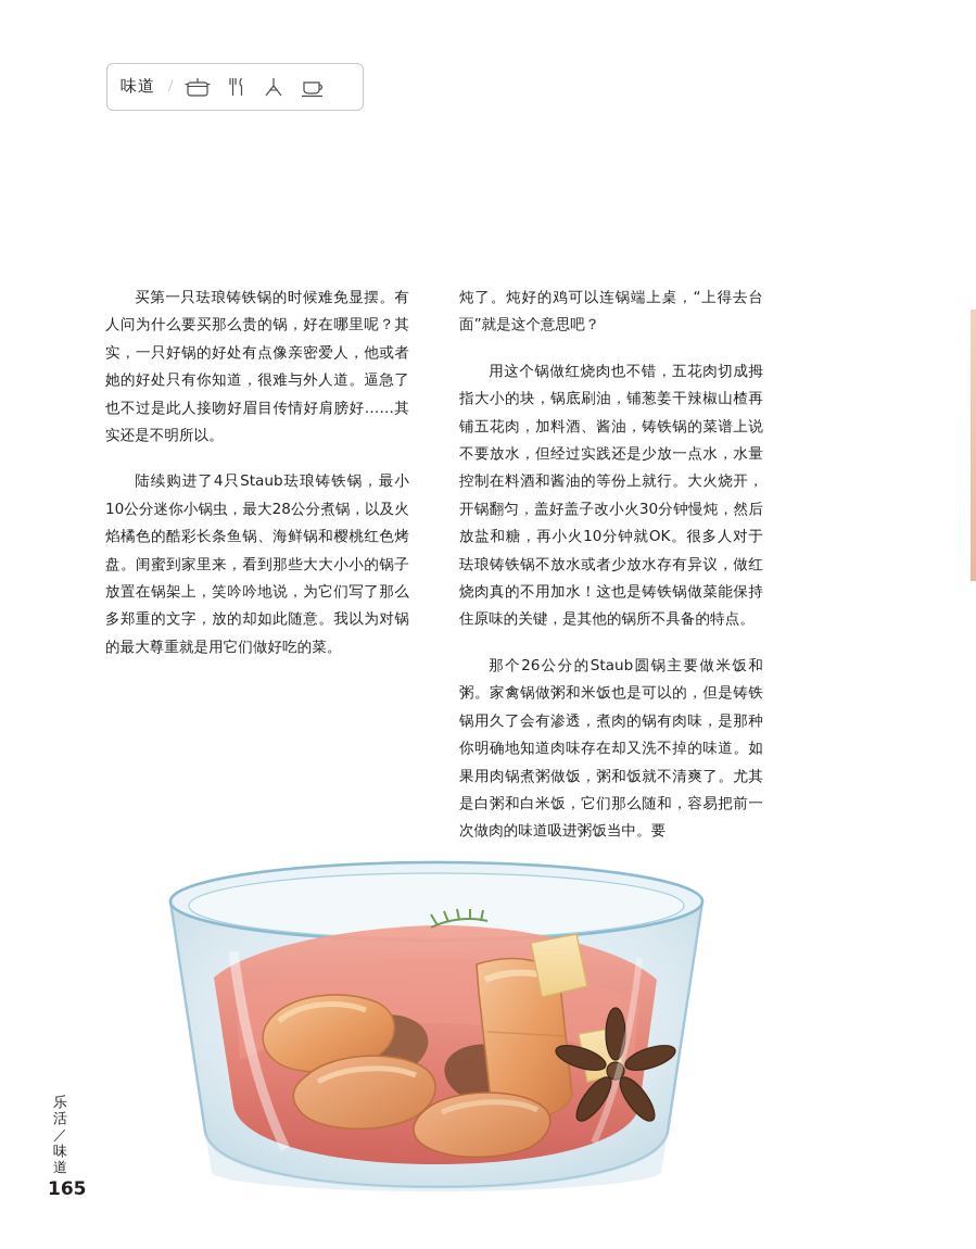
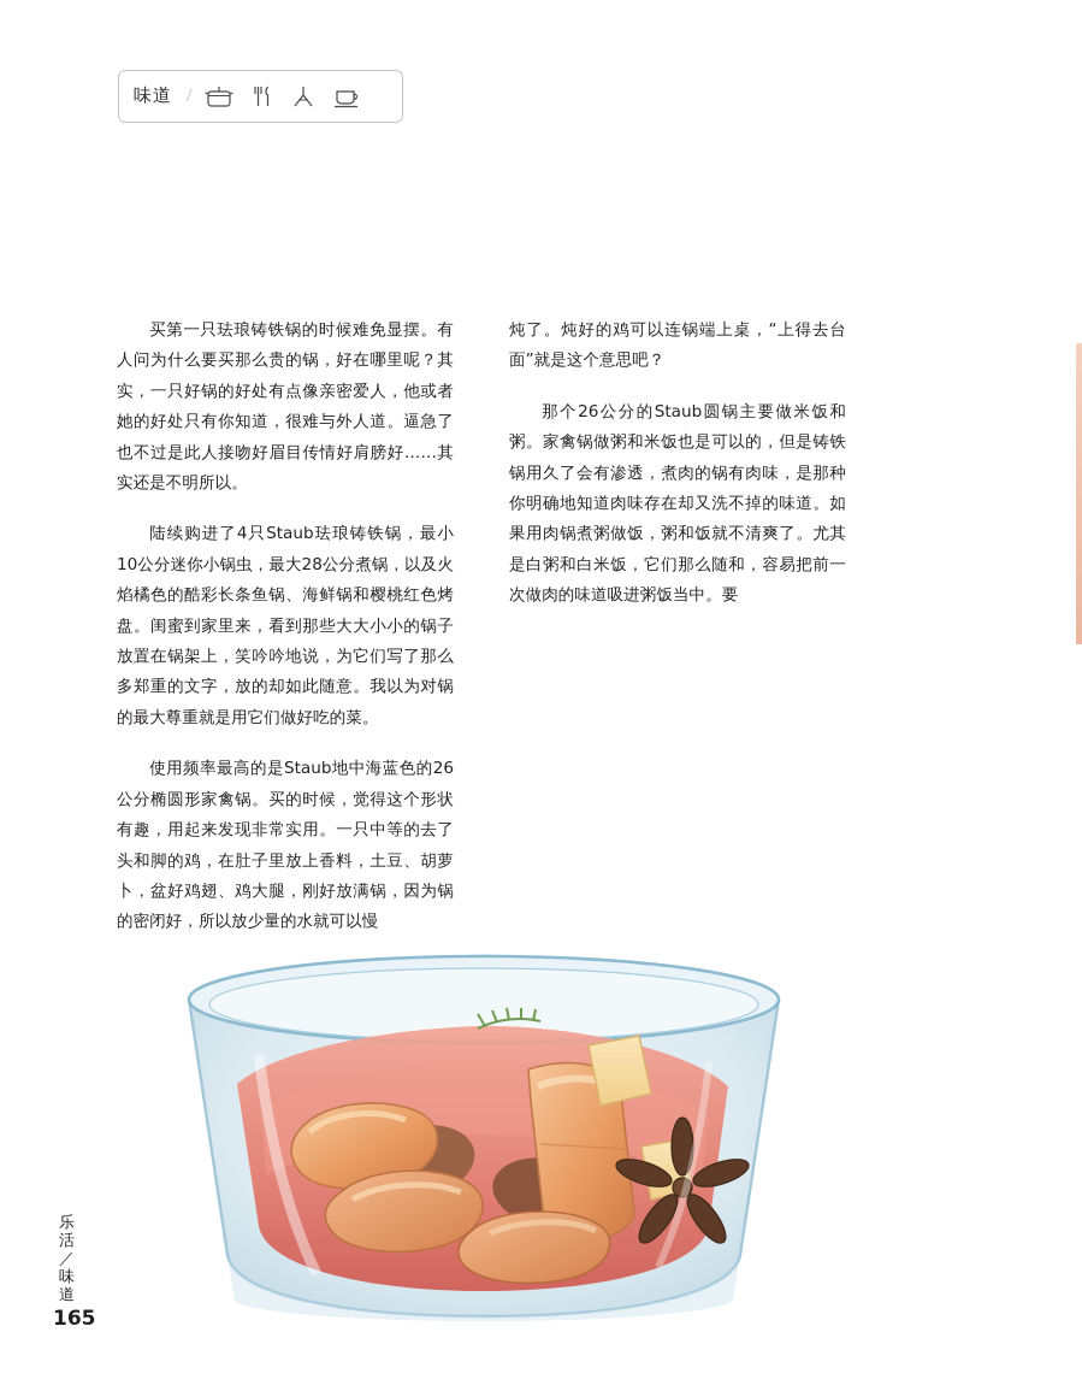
  味道
  /
  买第一只珐琅铸铁锅的时候难免显摆。有人问为什么要买那么贵的锅，好在哪里呢？其实，一只好锅的好处有点像亲密爱人，他或者她的好处只有你知道，很难与外人道。逼急了也不过是此人接吻好眉目传情好肩膀好……其实还是不明所以。
  陆续购进了4只Staub珐琅铸铁锅，最小10公分迷你小锅虫，最大28公分煮锅，以及火焰橘色的酷彩长条鱼锅、海鲜锅和樱桃红色烤盘。闺蜜到家里来，看到那些大大小小的锅子放置在锅架上，笑吟吟地说，为它们写了那么多郑重的文字，放的却如此随意。我以为对锅的最大尊重就是用它们做好吃的菜。
+ 使用频率最高的是Staub地中海蓝色的26公分椭圆形家禽锅。买的时候，觉得这个形状有趣，用起来发现非常实用。一只中等的去了头和脚的鸡，在肚子里放上香料，土豆、胡萝卜，盆好鸡翅、鸡大腿，刚好放满锅，因为锅的密闭好，所以放少量的水就可以慢
  炖了。炖好的鸡可以连锅端上桌，“上得去台面”就是这个意思吧？
- 用这个锅做红烧肉也不错，五花肉切成拇指大小的块，锅底刷油，铺葱姜干辣椒山楂再铺五花肉，加料酒、酱油，铸铁锅的菜谱上说不要放水，但经过实践还是少放一点水，水量控制在料酒和酱油的等份上就行。大火烧开，开锅翻匀，盖好盖子改小火30分钟慢炖，然后放盐和糖，再小火10分钟就OK。很多人对于珐琅铸铁锅不放水或者少放水存有异议，做红烧肉真的不用加水！这也是铸铁锅做菜能保持住原味的关键，是其他的锅所不具备的特点。
  那个26公分的Staub圆锅主要做米饭和粥。家禽锅做粥和米饭也是可以的，但是铸铁锅用久了会有渗透，煮肉的锅有肉味，是那种你明确地知道肉味存在却又洗不掉的味道。如果用肉锅煮粥做饭，粥和饭就不清爽了。尤其是白粥和白米饭，它们那么随和，容易把前一次做肉的味道吸进粥饭当中。要
  乐活／味道
  165
